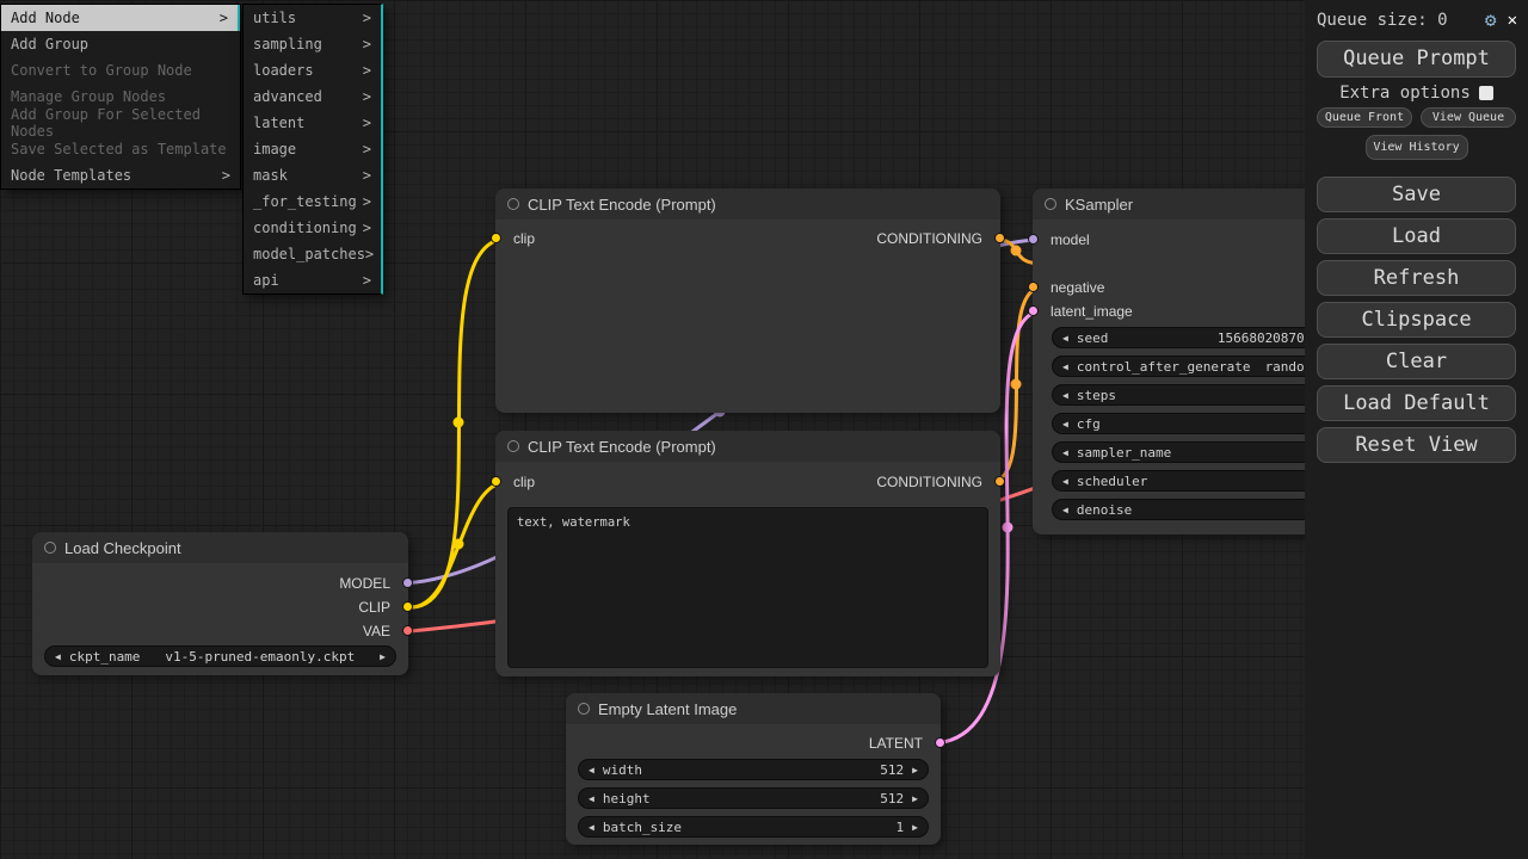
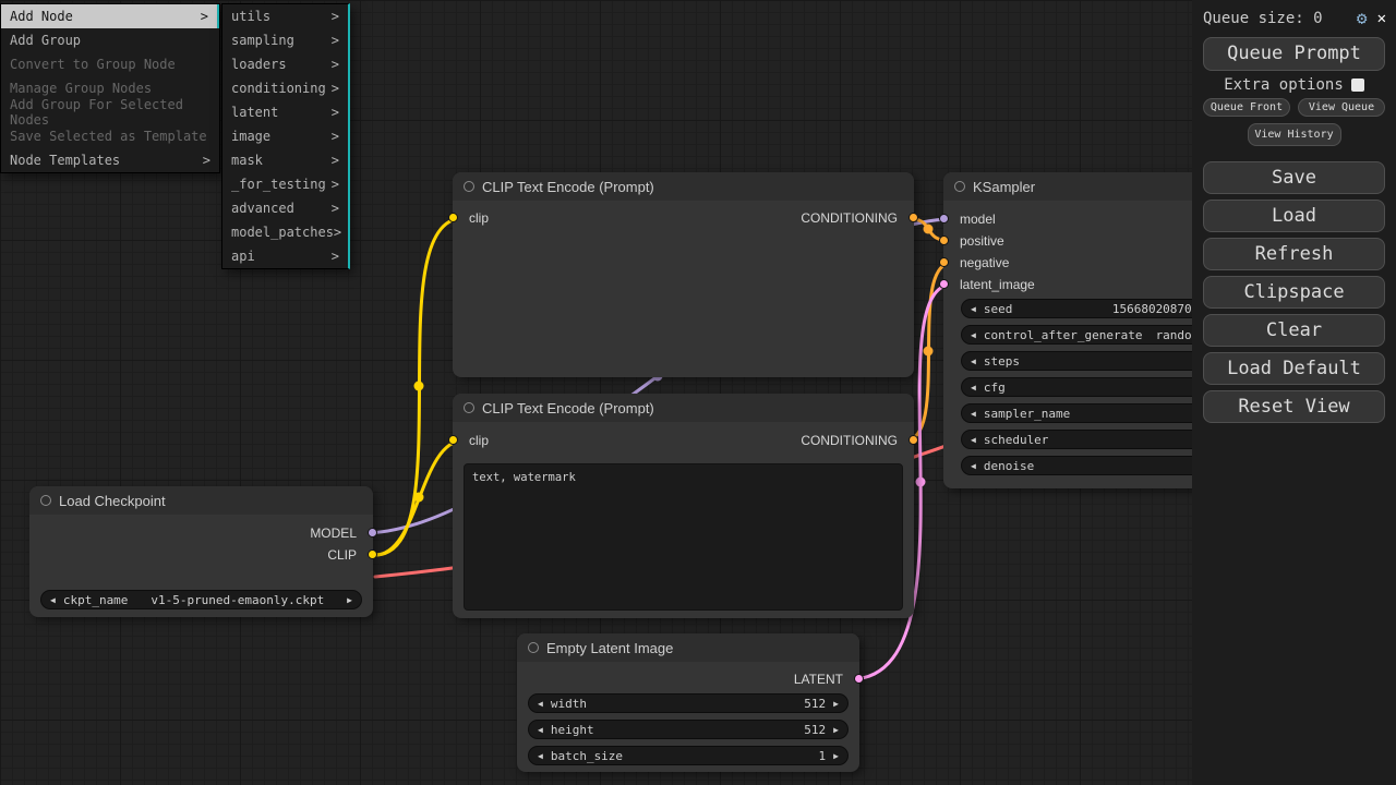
  CLIP Text Encode (Prompt)
  clip
  CONDITIONING
  CLIP Text Encode (Prompt)
  clip
  CONDITIONING
  text, watermark
  KSampler
  model
+ positive
  negative
  latent_image
  ◀
  seed
  15668020870
  ◀
  control_after_generate
  ◀
  steps
  ◀
  cfg
  ◀
  sampler_name
  ◀
  scheduler
  ◀
  denoise
  Load Checkpoint
  MODEL
  CLIP
- VAE
  ◀
  ckpt_name
  v1-5-pruned-emaonly.ckpt
  ▶
  Empty Latent Image
  LATENT
  ◀
  width
  512
  ▶
  ◀
  height
  512
  ▶
  ◀
  batch_size
  1
  ▶
  Add Node
  >
  Add Group
  Convert to Group Node
  Manage Group Nodes
  Add Group For Selected Nodes
  Save Selected as Template
  Node Templates
  >
  utils
  >
  sampling
  >
  loaders
  >
- advanced
+ conditioning
  >
  latent
  >
  image
  >
  mask
  >
  _for_testing
  >
- conditioning
+ advanced
  >
  model_patches
  >
  api
  >
  Queue size: 0
  ⚙
  ✕
  Queue Prompt
  Extra options
  Queue Front
  View Queue
  View History
  Save
  Load
  Refresh
  Clipspace
  Clear
  Load Default
  Reset View
